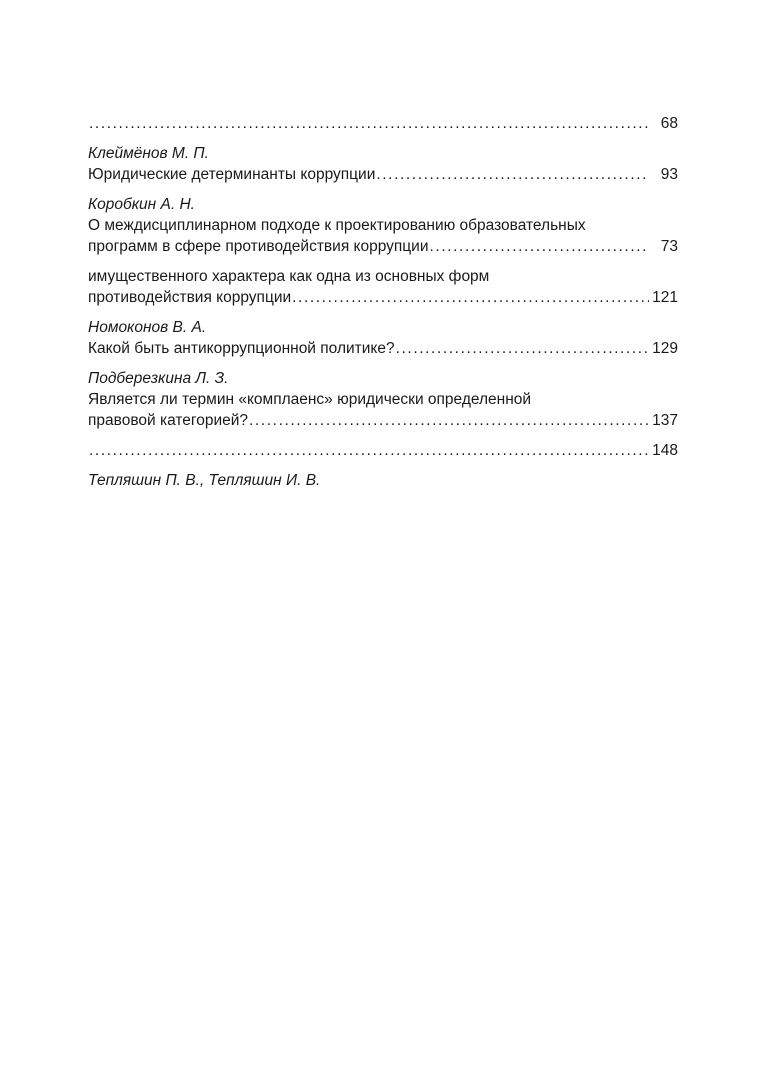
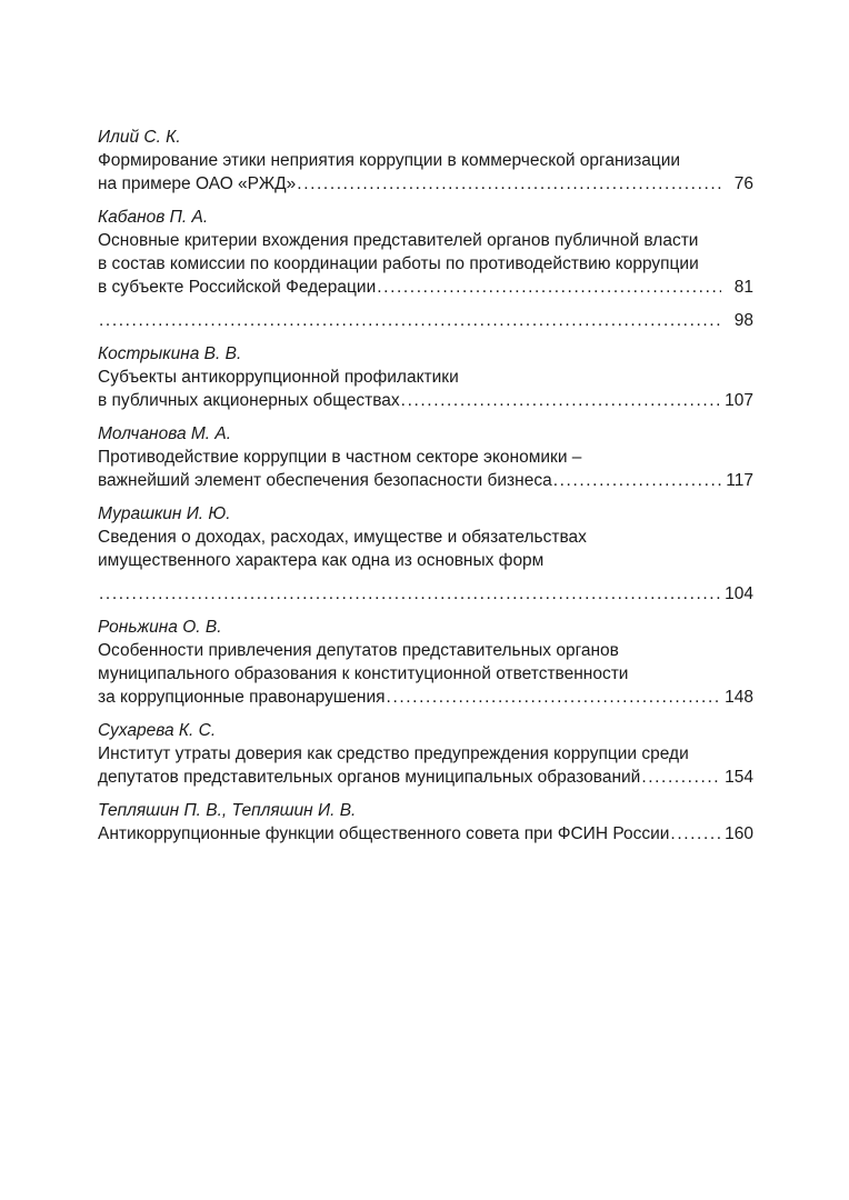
+ Илий С. К.
+ Формирование этики неприятия коррупции в коммерческой организации
+ на примере ОАО «РЖД»
+ 76
+ Кабанов П. А.
+ Основные критерии вхождения представителей органов публичной власти
+ в состав комиссии по координации работы по противодействию коррупции
+ в субъекте Российской Федерации
- 68
+ 81
- Клеймёнов М. П.
- Юридические детерминанты коррупции
- 93
- Коробкин А. Н.
- О междисциплинарном подходе к проектированию образовательных
- программ в сфере противодействия коррупции
- 73
+ 98
+ Кострыкина В. В.
+ Субъекты антикоррупционной профилактики
+ в публичных акционерных обществах
+ 107
+ Молчанова М. А.
+ Противодействие коррупции в частном секторе экономики –
+ важнейший элемент обеспечения безопасности бизнеса
+ 117
+ Мурашкин И. Ю.
+ Сведения о доходах, расходах, имуществе и обязательствах
  имущественного характера как одна из основных форм
- противодействия коррупции
- 121
- Номоконов В. А.
- Какой быть антикоррупционной политике?
- 129
- Подберезкина Л. З.
- Является ли термин «комплаенс» юридически определенной
- правовой категорией?
- 137
+ 104
+ Роньжина О. В.
+ Особенности привлечения депутатов представительных органов
+ муниципального образования к конституционной ответственности
+ за коррупционные правонарушения
  148
+ Сухарева К. С.
+ Институт утраты доверия как средство предупреждения коррупции среди
+ депутатов представительных органов муниципальных образований
+ 154
  Тепляшин П. В., Тепляшин И. В.
+ Антикоррупционные функции общественного совета при ФСИН России
+ 160
